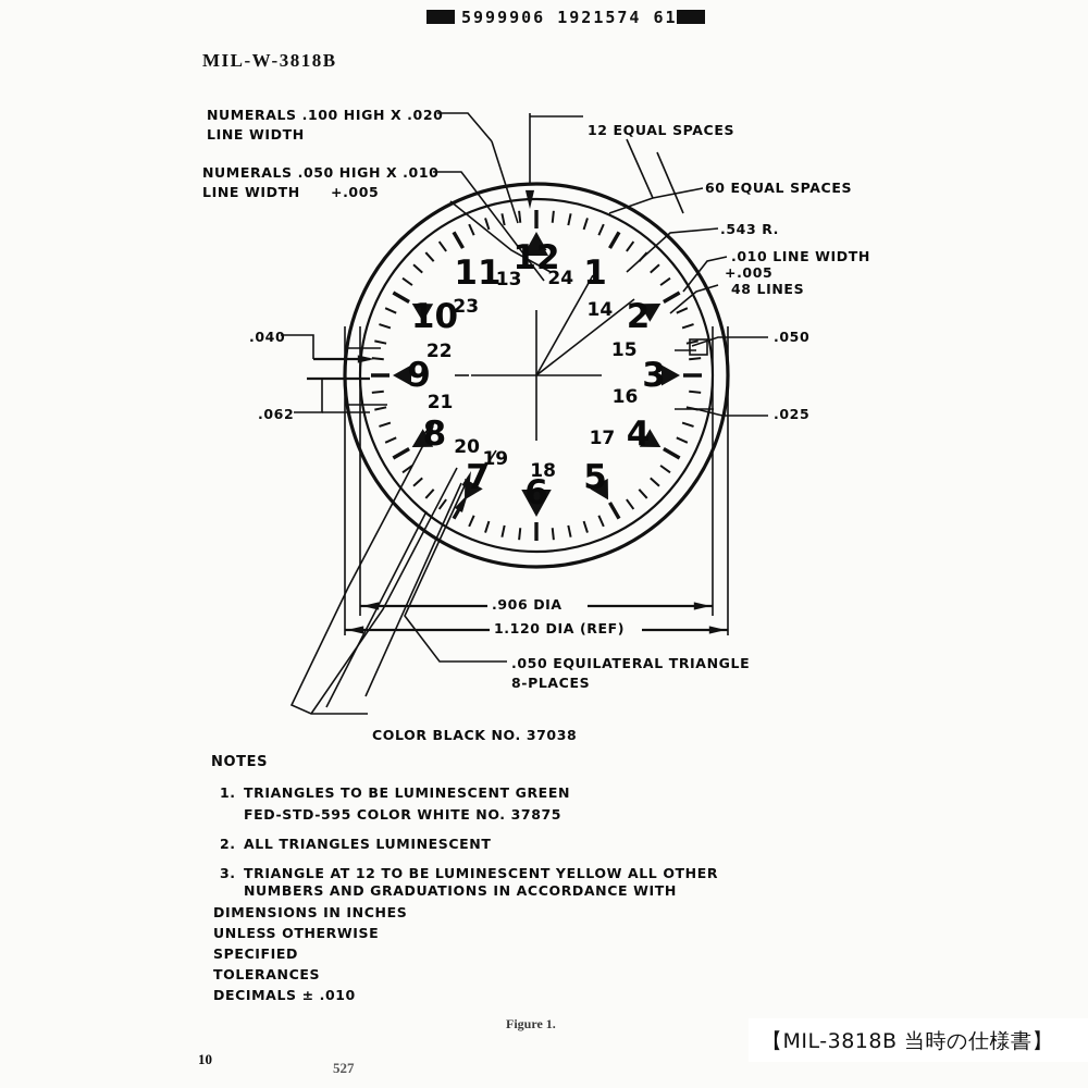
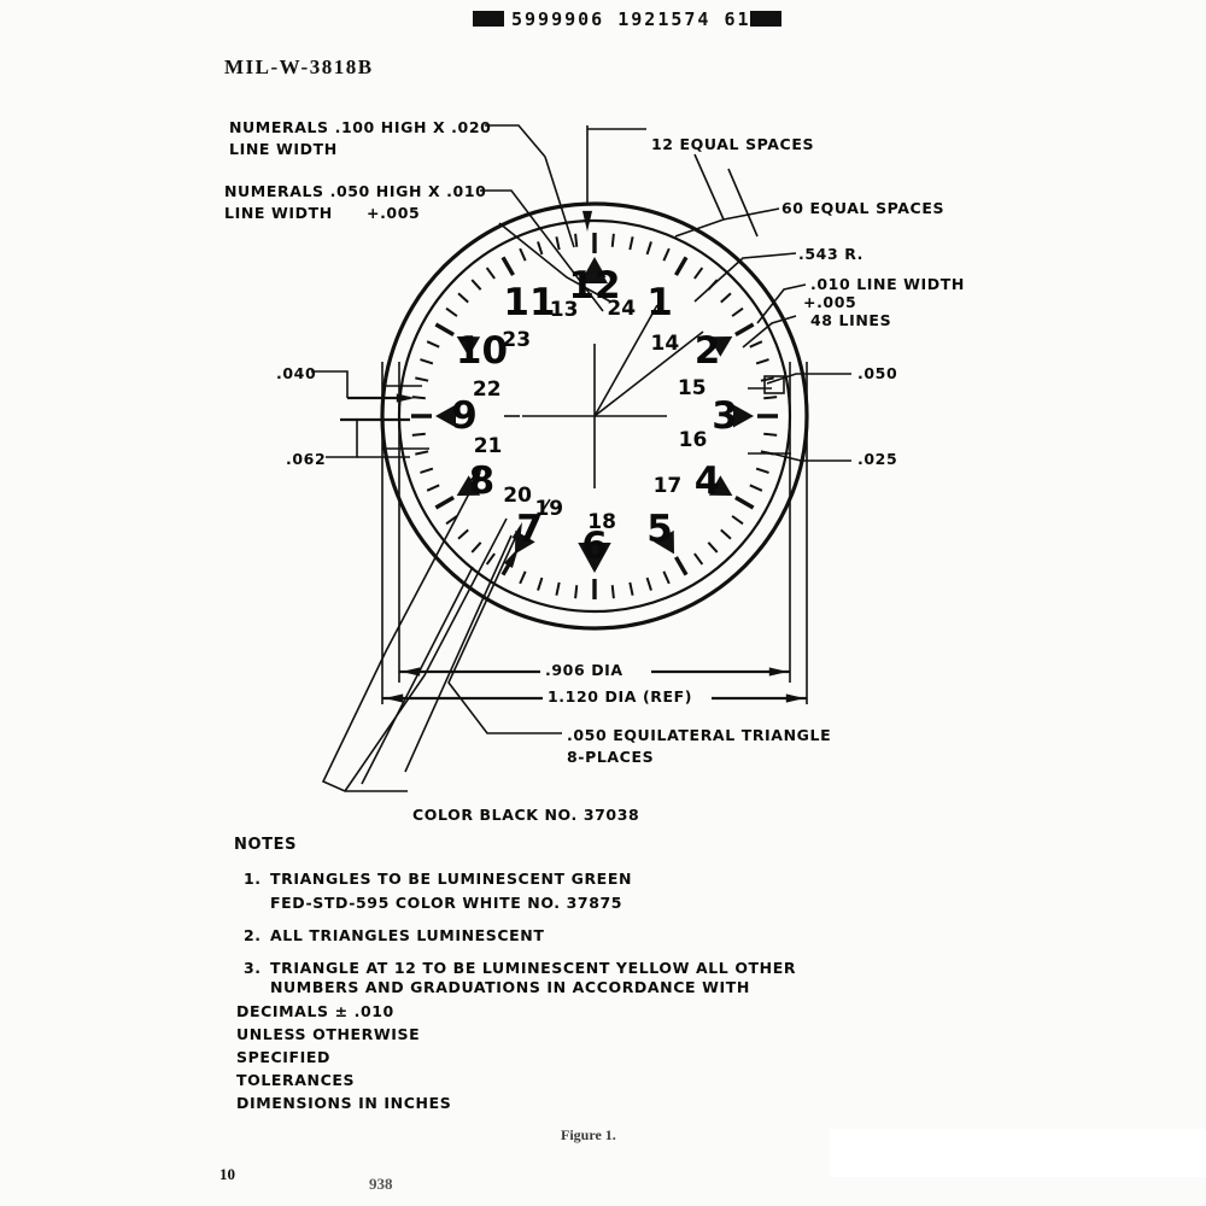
  5999906 1921574 61
  MIL-W-3818B
  NUMERALS .100 HIGH X .020
  LINE WIDTH
  NUMERALS .050 HIGH X .01
  LINE WIDTH
  +.005
  12 EQUAL SPACES
  60 EQUAL SPACES
  .543 R.
  .010 LINE WIDTH
  +.005
  48 LINES
  .040
  .062
  .050
  .025
  .906 DIA
  1.120 DIA (REF)
  .050 EQUILATERAL TRIANGLE
  8-PLACES
  COLOR BLACK NO. 37038
  NOTES
  1.
  TRIANGLES TO BE LUMINESCENT GREEN
  FED-STD-595 COLOR WHITE NO. 37875
  2.
  ALL TRIANGLES LUMINESCENT
  3.
  TRIANGLE AT 12 TO BE LUMINESCENT YELLOW ALL OTHER
  NUMBERS AND GRADUATIONS IN ACCORDANCE WITH
- DIMENSIONS IN INCHES
+ DECIMALS ± .010
  UNLESS OTHERWISE
  SPECIFIED
  TOLERANCES
- DECIMALS ± .010
+ DIMENSIONS IN INCHES
  Figure 1.
  10
- 527
+ 938
- 【MIL-3818B 当時の仕様書】
  12
  1
  2
  3
  4
  5
  6
  7
  8
  9
  10
  11
  24
  13
  14
  15
  16
  17
  18
  19
  20
  21
  22
  23
